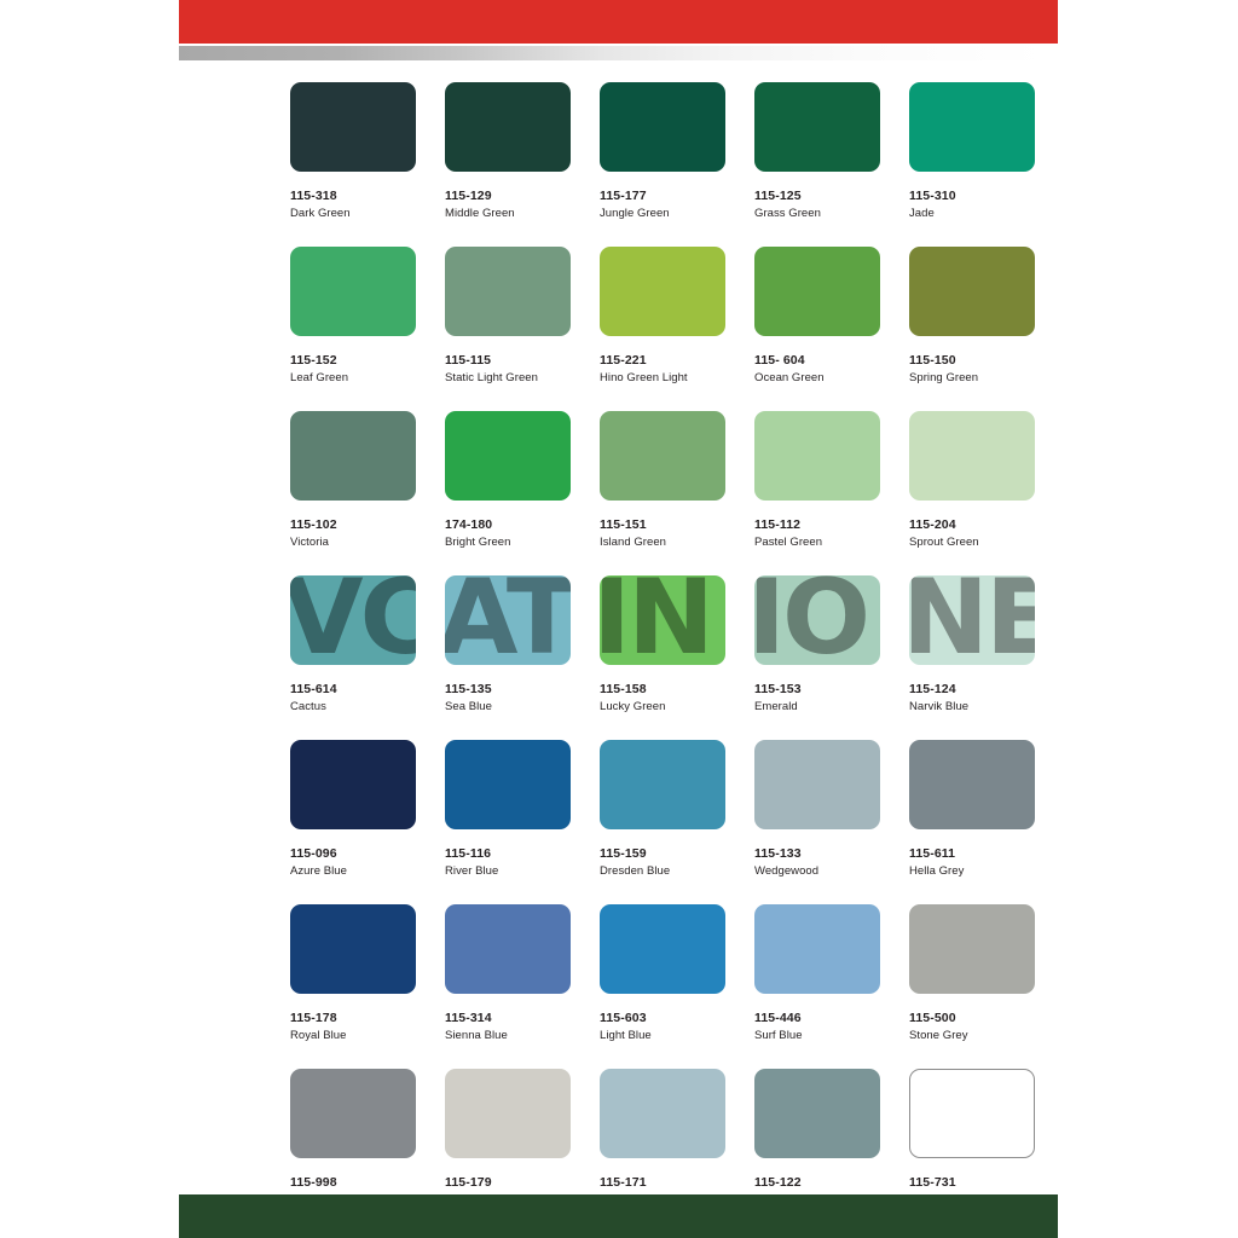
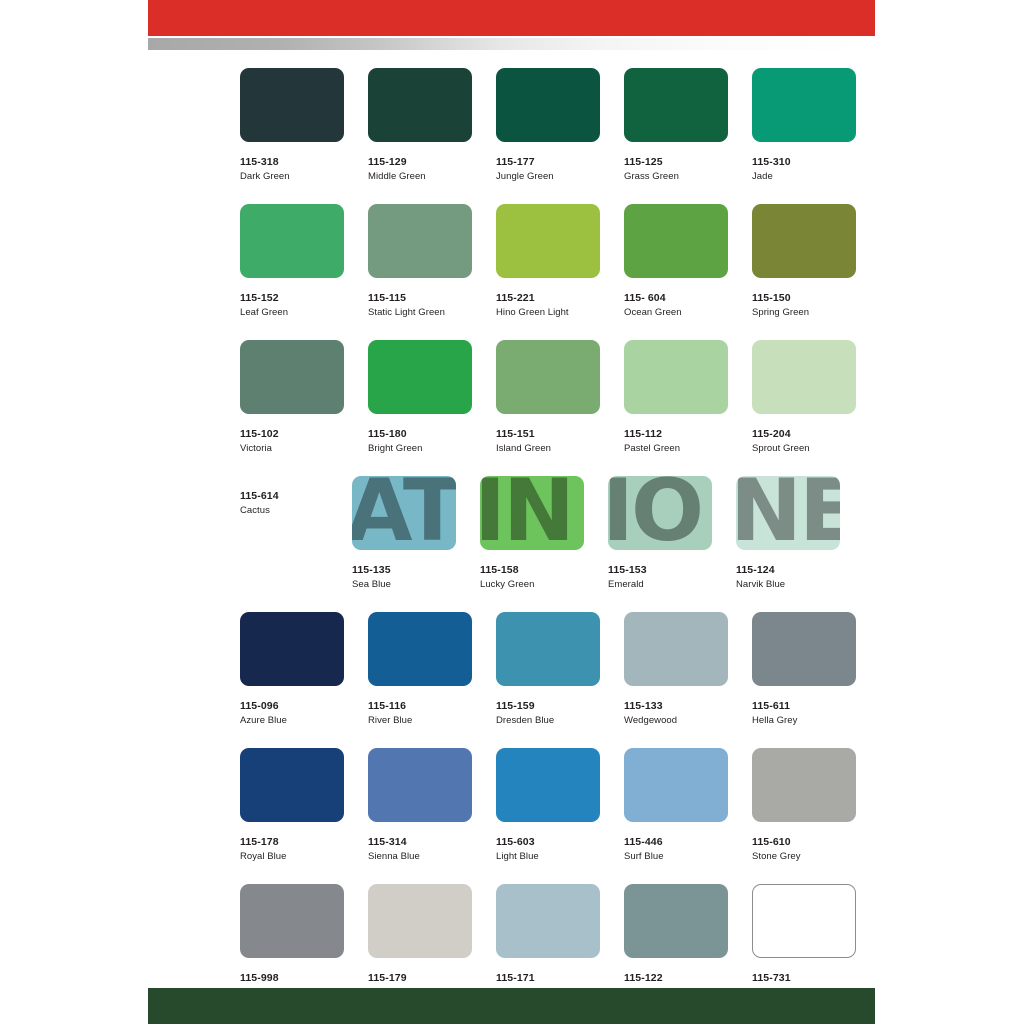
  115-318
  Dark Green
  115-129
  Middle Green
  115-177
  Jungle Green
  115-125
  Grass Green
  115-310
  Jade
  115-152
  Leaf Green
  115-115
  Static Light Green
  115-221
  Hino Green Light
  115- 604
  Ocean Green
  115-150
  Spring Green
  115-102
  Victoria
- 174-180
+ 115-180
  Bright Green
  115-151
  Island Green
  115-112
  Pastel Green
  115-204
  Sprout Green
- VC
  115-614
  Cactus
  AT
  115-135
  Sea Blue
  IN
  115-158
  Lucky Green
  IO
  115-153
  Emerald
  NE
  115-124
  Narvik Blue
  115-096
  Azure Blue
  115-116
  River Blue
  115-159
  Dresden Blue
  115-133
  Wedgewood
  115-611
  Hella Grey
  115-178
  Royal Blue
  115-314
  Sienna Blue
  115-603
  Light Blue
  115-446
  Surf Blue
- 115-500
+ 115-610
  Stone Grey
  115-998
  115-179
  115-171
  115-122
  115-731
